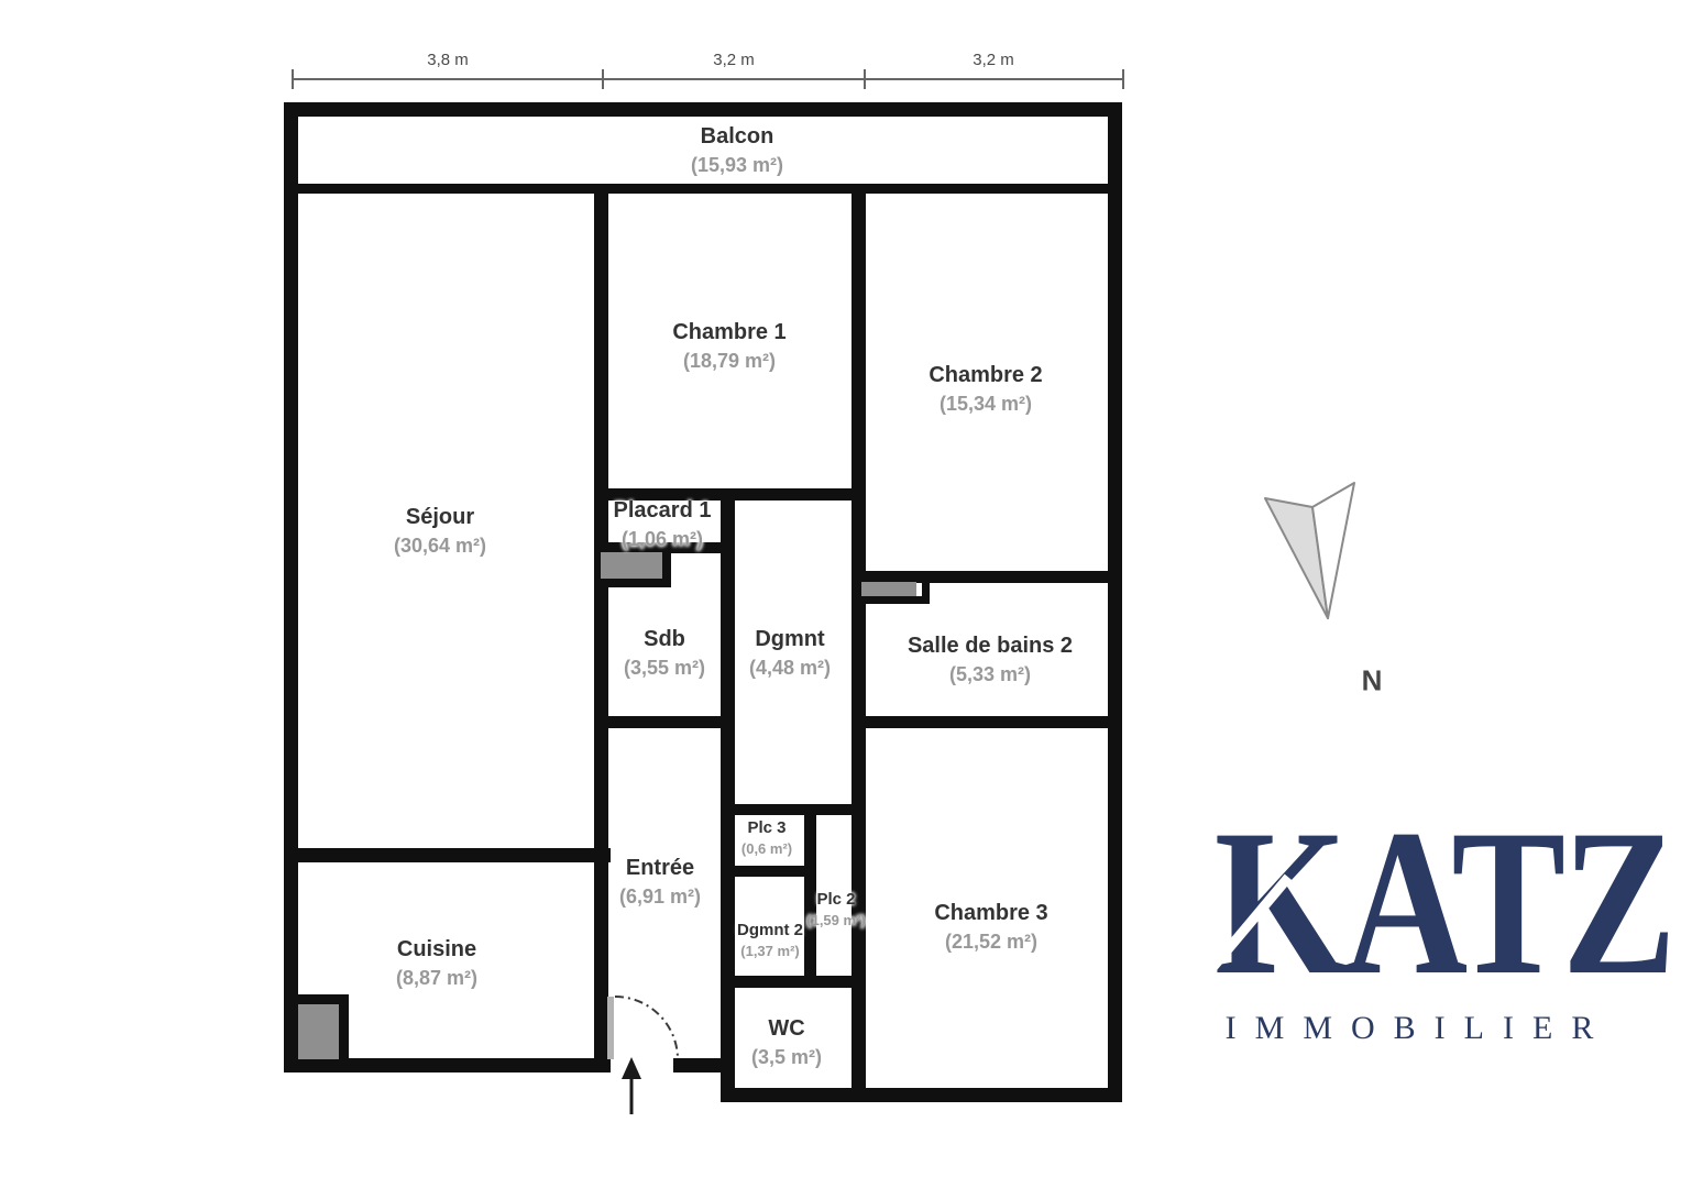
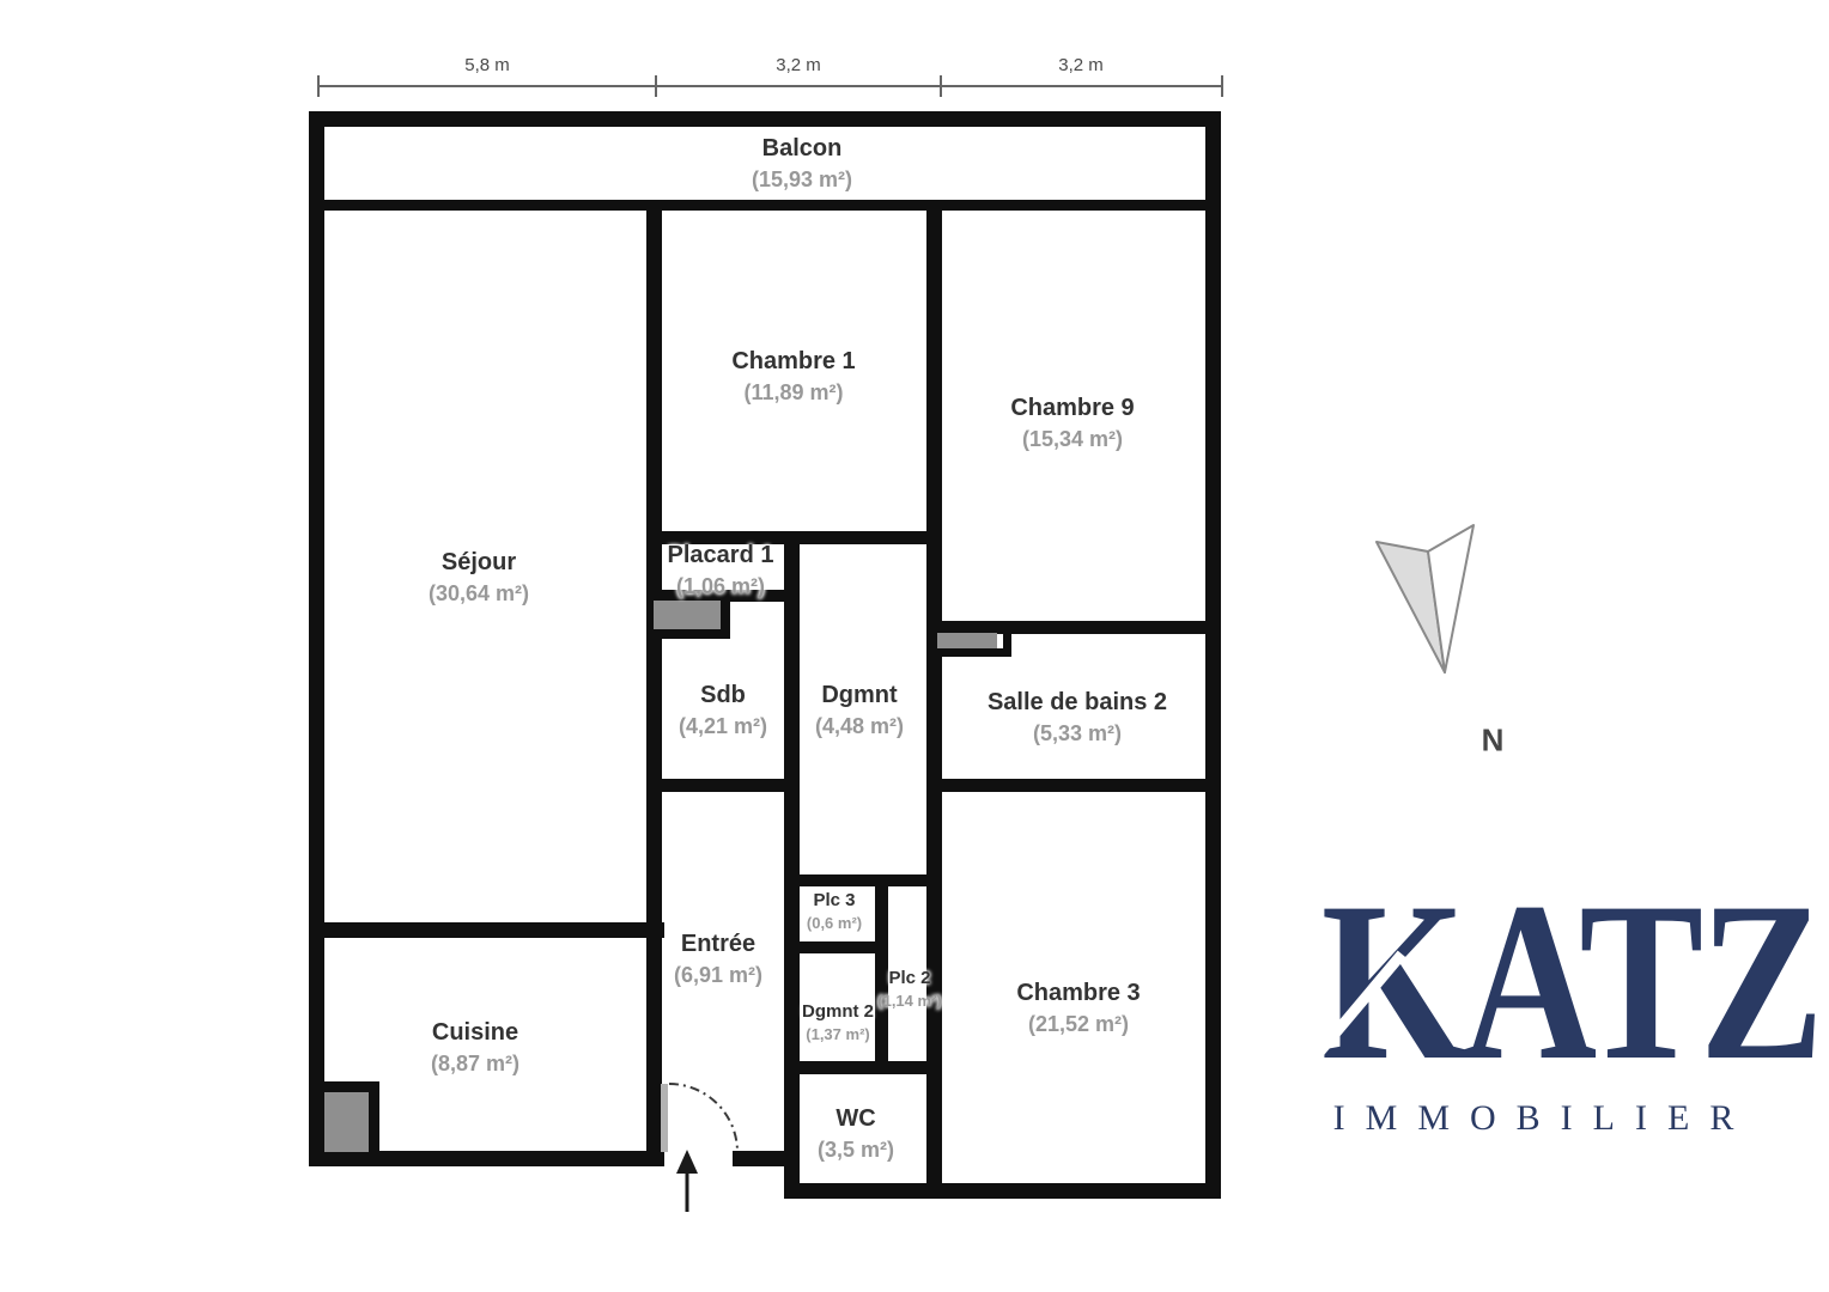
- 3,8 m
+ 5,8 m
  3,2 m
  3,2 m
  N
  Balcon
  (15,93 m²)
  Séjour
  (30,64 m²)
  Chambre 1
- (18,79 m²)
+ (11,89 m²)
- Chambre 2
+ Chambre 9
  (15,34 m²)
  Placard 1
  (1,06 m²)
  Sdb
- (3,55 m²)
+ (4,21 m²)
  Dgmnt
  (4,48 m²)
  Salle de bains 2
  (5,33 m²)
  Entrée
  (6,91 m²)
  Plc 3
  (0,6 m²)
  Plc 2
- (1,59 m²)
+ (1,14 m²)
  Dgmnt 2
  (1,37 m²)
  Chambre 3
  (21,52 m²)
  Cuisine
  (8,87 m²)
  WC
  (3,5 m²)
  KATZ
  IMMOBILIER
